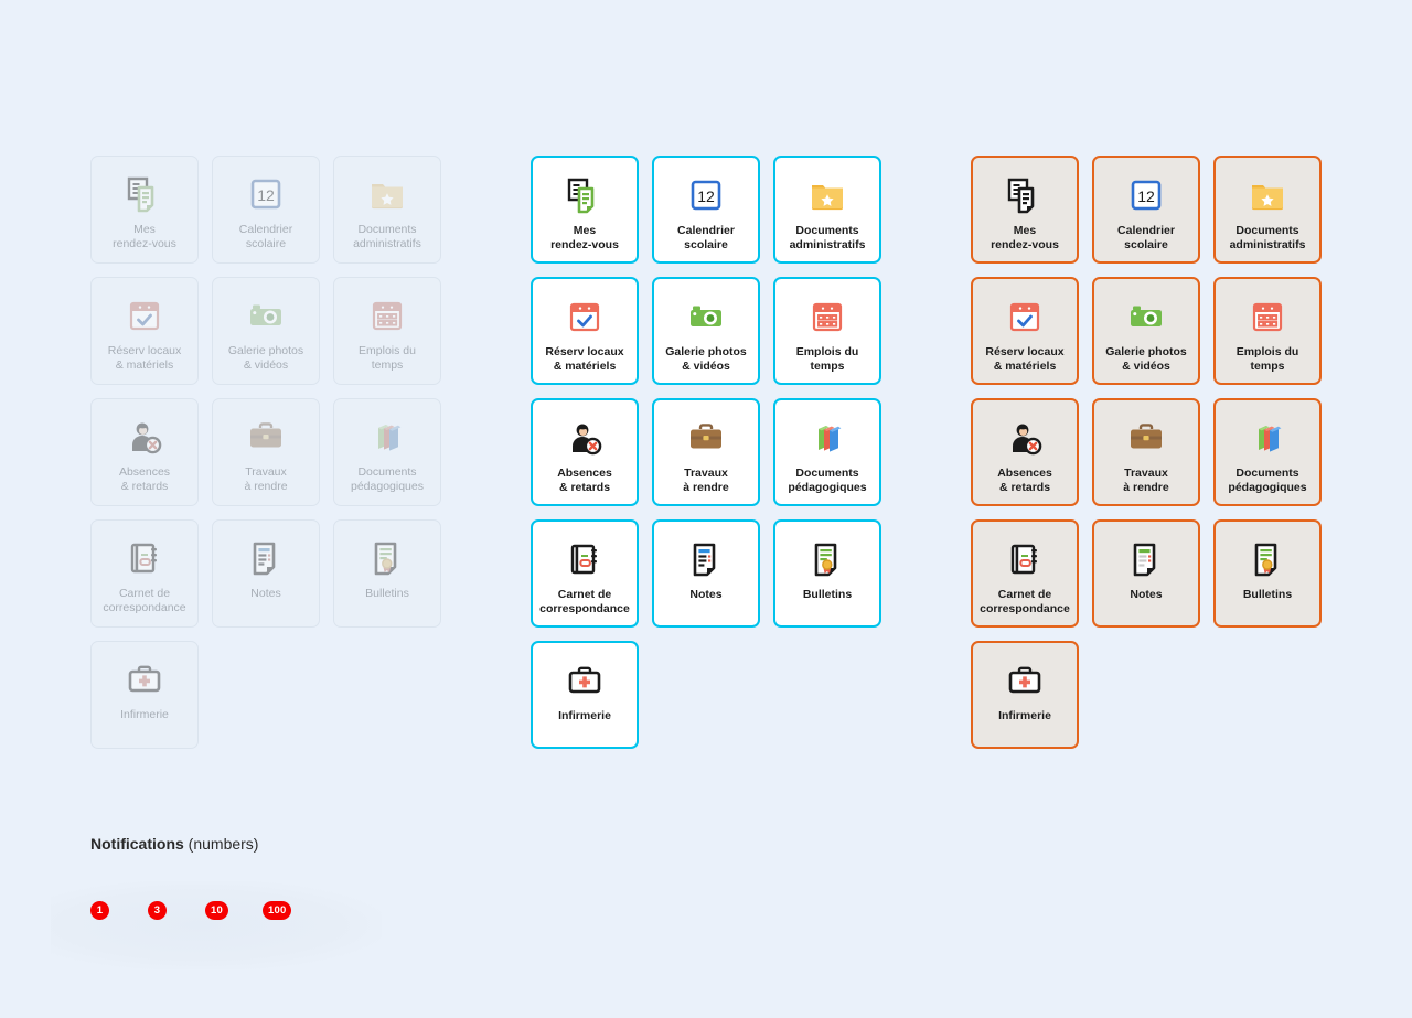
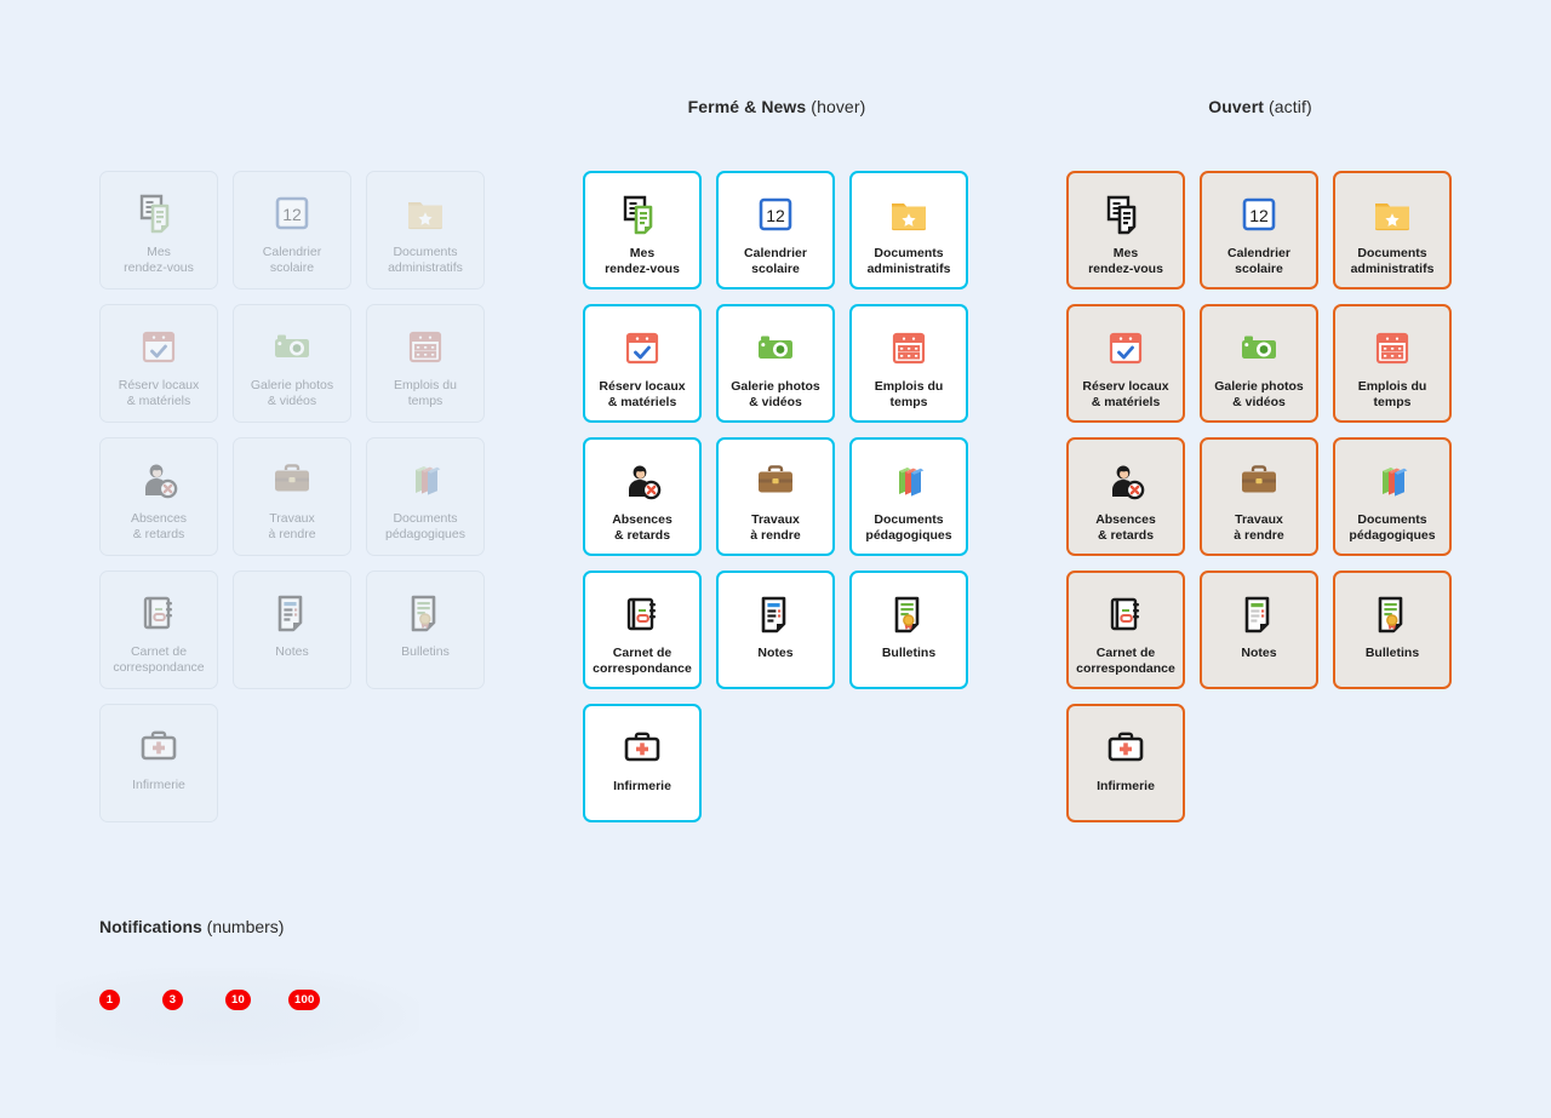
+ Fermé & News (hover)
+ Ouvert (actif)
  Mes
  rendez-vous
  12
  Calendrier
  scolaire
  Documents
  administratifs
  Réserv locaux
  & matériels
  Galerie photos
  & vidéos
  Emplois du
  temps
  Absences
  & retards
  Travaux
  à rendre
  Documents
  pédagogiques
  Carnet de
  correspondance
  Notes
  Bulletins
  Infirmerie
  Mes
  rendez-vous
  12
  Calendrier
  scolaire
  Documents
  administratifs
  Réserv locaux
  & matériels
  Galerie photos
  & vidéos
  Emplois du
  temps
  Absences
  & retards
  Travaux
  à rendre
  Documents
  pédagogiques
  Carnet de
  correspondance
  Notes
  Bulletins
  Infirmerie
  Mes
  rendez-vous
  12
  Calendrier
  scolaire
  Documents
  administratifs
  Réserv locaux
  & matériels
  Galerie photos
  & vidéos
  Emplois du
  temps
  Absences
  & retards
  Travaux
  à rendre
  Documents
  pédagogiques
  Carnet de
  correspondance
  Notes
  Bulletins
  Infirmerie
  Notifications (numbers)
  1
  3
  10
  100
